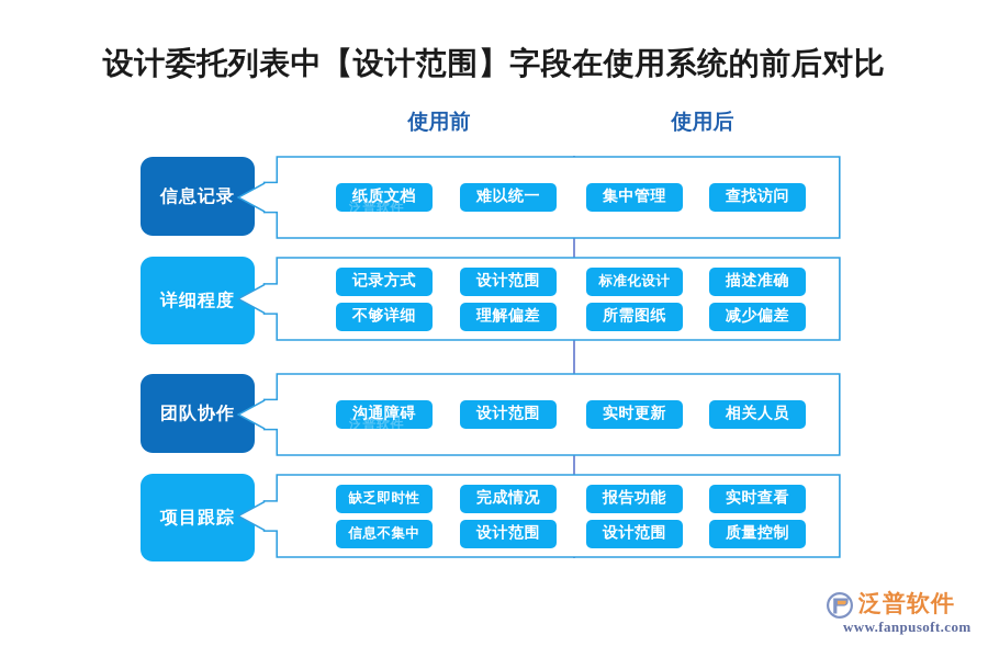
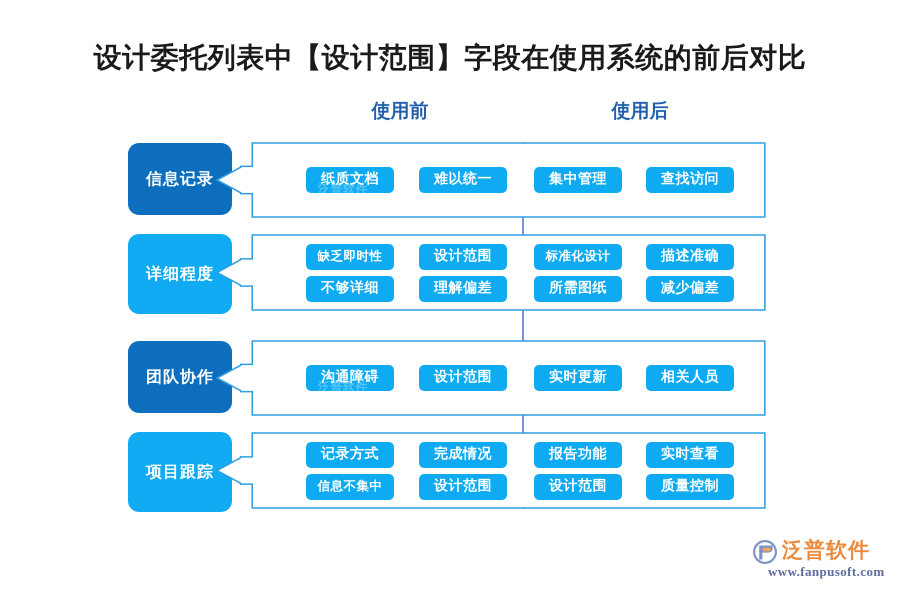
  设计委托列表中【设计范围】字段在使用系统的前后对比
  使用前
  使用后
  信息记录
  纸质文档
  难以统一
  集中管理
  查找访问
  泛普软件
  详细程度
- 记录方式
+ 缺乏即时性
  设计范围
  标准化设计
  描述准确
  不够详细
  理解偏差
  所需图纸
  减少偏差
  团队协作
  沟通障碍
  设计范围
  实时更新
  相关人员
  泛普软件
  项目跟踪
- 缺乏即时性
+ 记录方式
  完成情况
  报告功能
  实时查看
  信息不集中
  设计范围
  设计范围
  质量控制
  泛普软件
  www.fanpusoft.com
